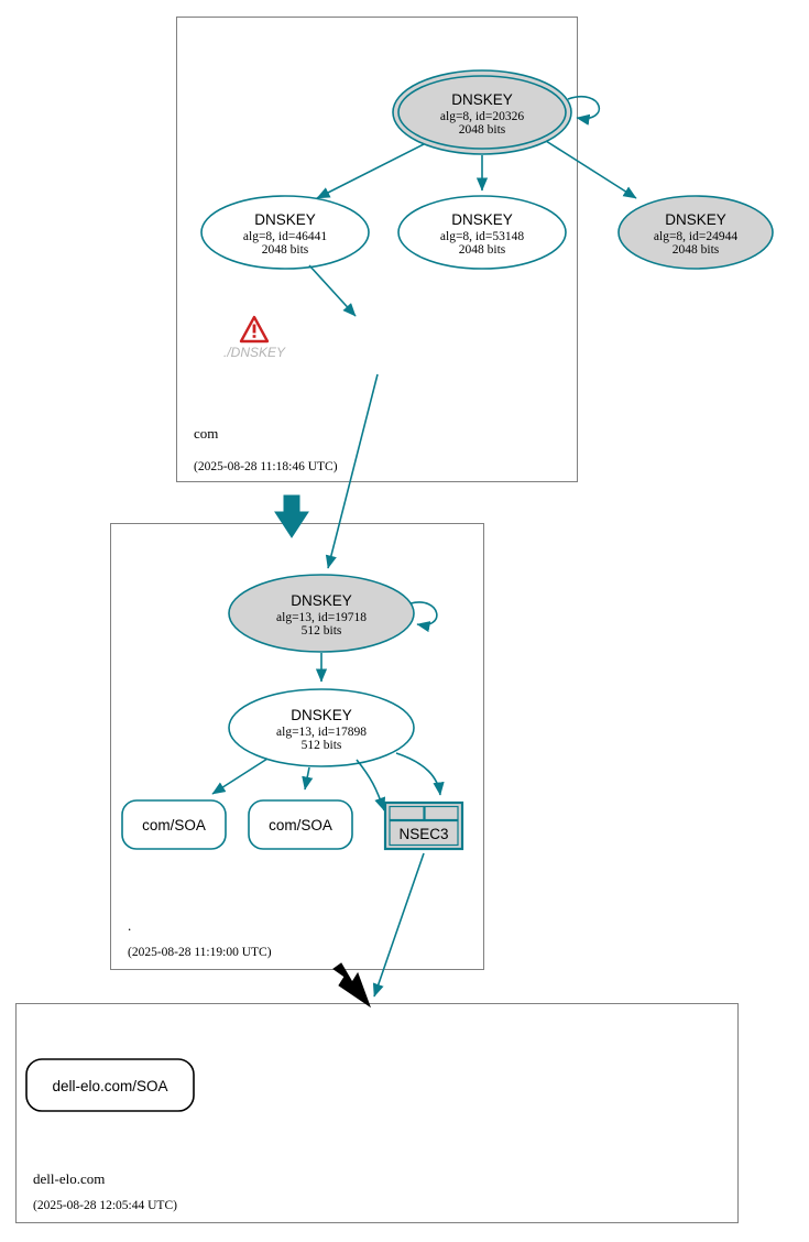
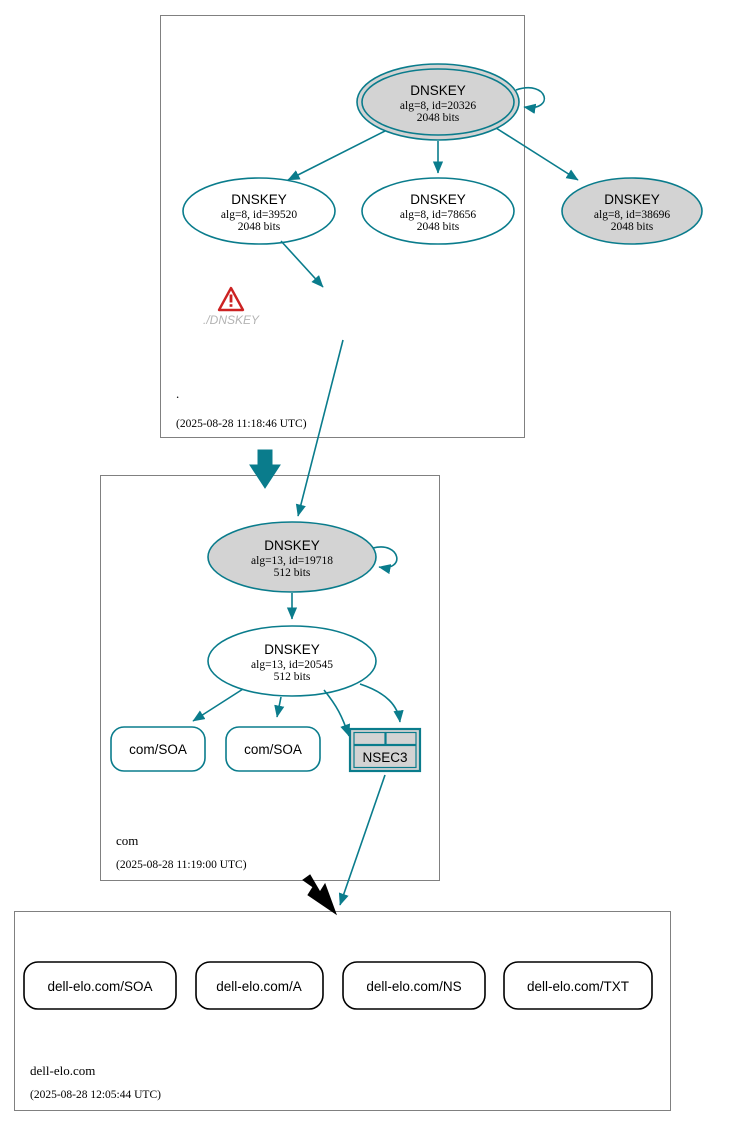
  DNSKEY
  alg=8, id=20326
  2048 bits
  DNSKEY
- alg=8, id=46441
+ alg=8, id=39520
  2048 bits
  DNSKEY
- alg=8, id=53148
+ alg=8, id=78656
  2048 bits
  DNSKEY
- alg=8, id=24944
+ alg=8, id=38696
  2048 bits
  ./DNSKEY
- com
+ .
  (2025-08-28 11:18:46 UTC)
  DNSKEY
  alg=13, id=19718
  512 bits
  DNSKEY
- alg=13, id=17898
+ alg=13, id=20545
  512 bits
  com/SOA
  com/SOA
  NSEC3
- .
+ com
  (2025-08-28 11:19:00 UTC)
  dell-elo.com/SOA
+ dell-elo.com/A
+ dell-elo.com/NS
+ dell-elo.com/TXT
  dell-elo.com
  (2025-08-28 12:05:44 UTC)
